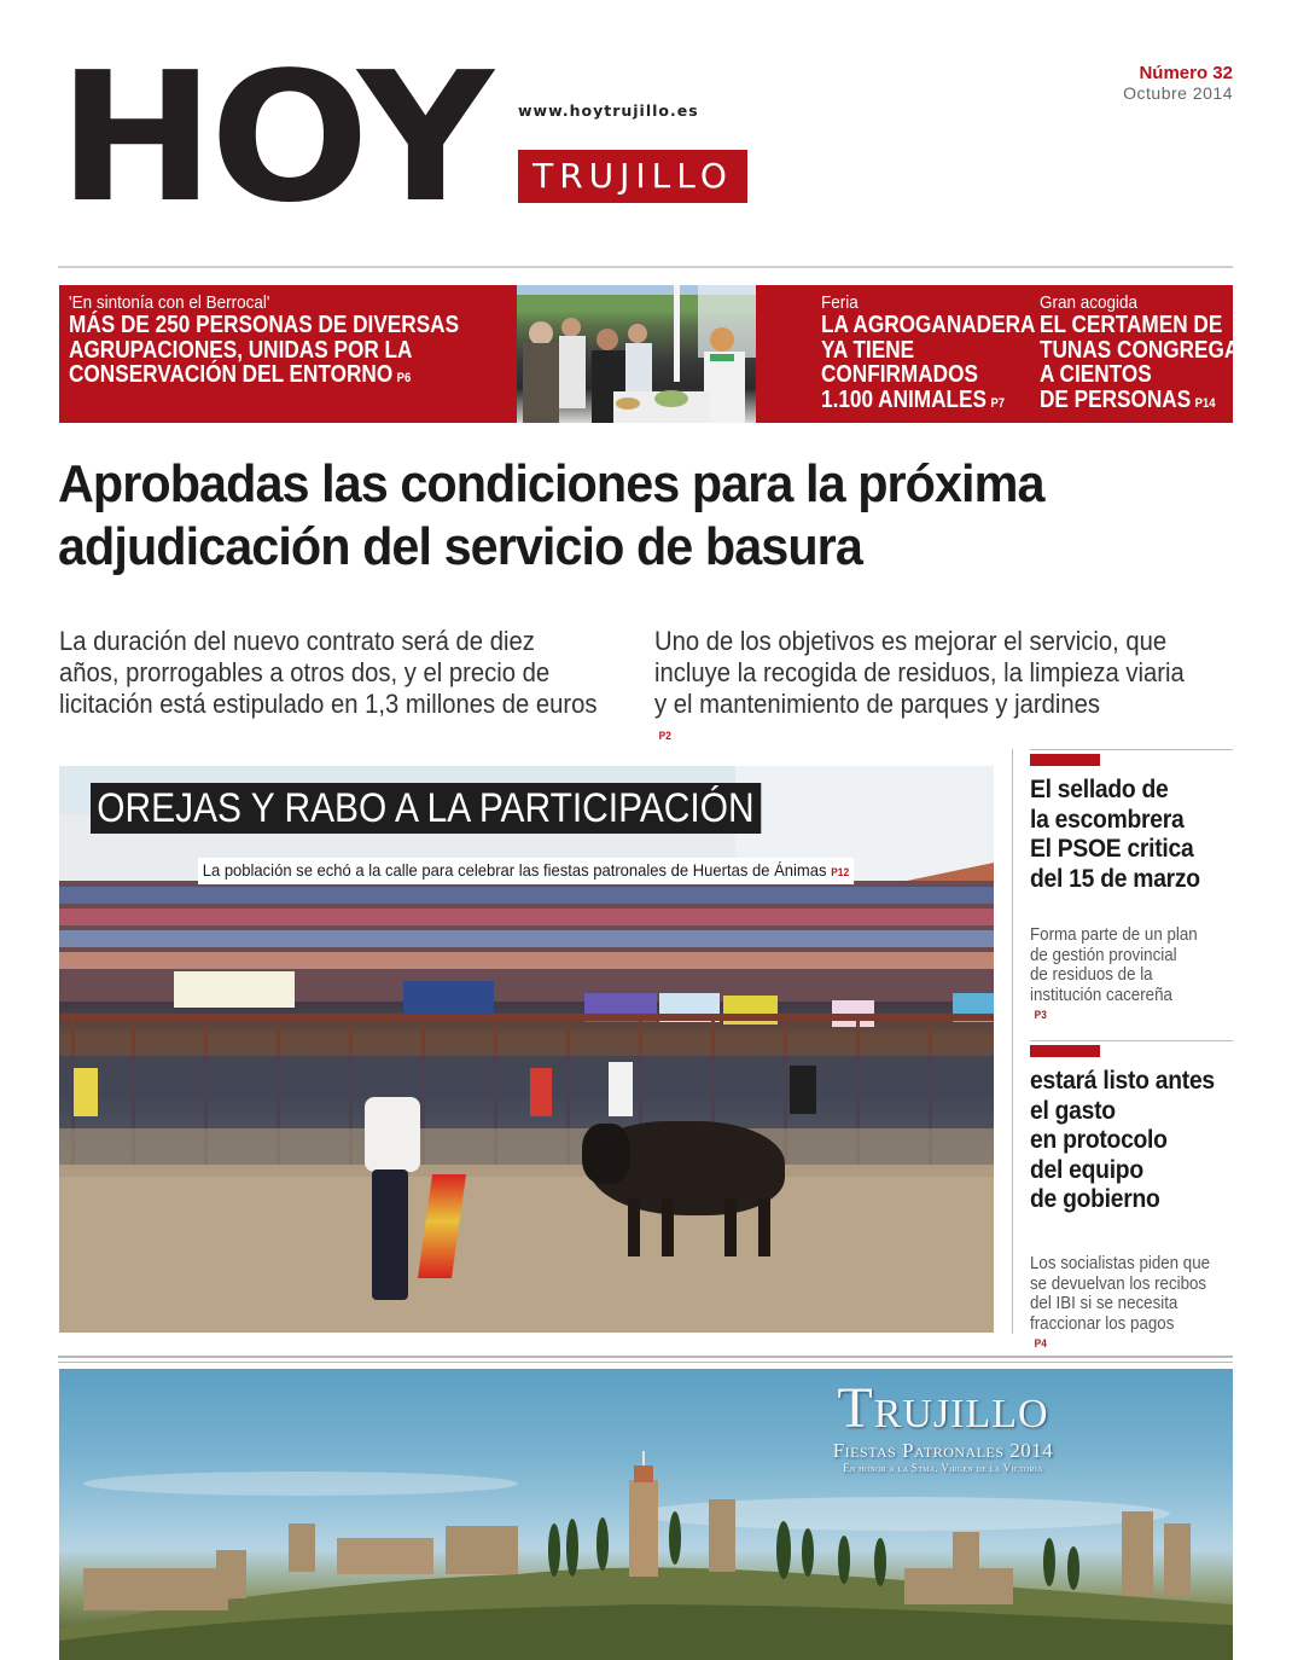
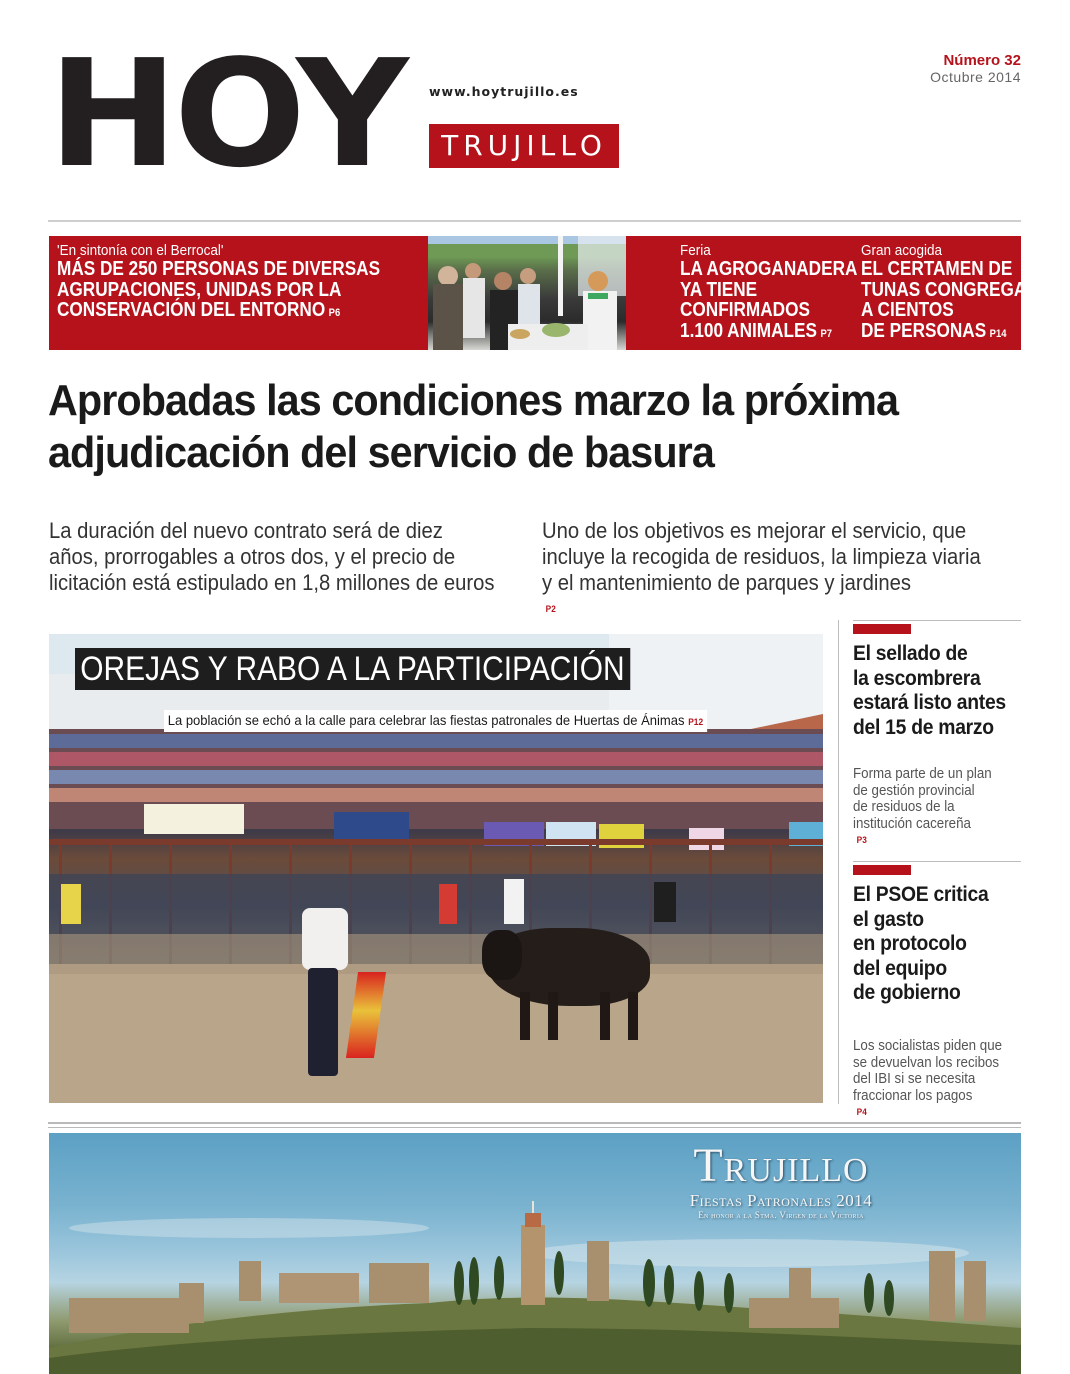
  HOY
  www.hoytrujillo.es
  TRUJILLO
  Número 32
  Octubre 2014
  'En sintonía con el Berrocal'
  MÁS DE 250 PERSONAS DE DIVERSAS
  AGRUPACIONES, UNIDAS POR LA
  CONSERVACIÓN DEL ENTORNO P6
  Feria
  LA AGROGANADERA
  YA TIENE
  CONFIRMADOS
  1.100 ANIMALES P7
  Gran acogida
  EL CERTAMEN DE
  TUNAS CONGREGA
  A CIENTOS
  DE PERSONAS P14
- Aprobadas las condiciones para la próxima
+ Aprobadas las condiciones marzo la próxima
  adjudicación del servicio de basura
  La duración del nuevo contrato será de diez
  años, prorrogables a otros dos, y el precio de
- licitación está estipulado en 1,3 millones de euros
+ licitación está estipulado en 1,8 millones de euros
  Uno de los objetivos es mejorar el servicio, que
  incluye la recogida de residuos, la limpieza viaria
  y el mantenimiento de parques y jardines
  P2
  OREJAS Y RABO A LA PARTICIPACIÓN
  La población se echó a la calle para celebrar las fiestas patronales de Huertas de Ánimas P12
  El sellado de
  la escombrera
- El PSOE critica
+ estará listo antes
  del 15 de marzo
  Forma parte de un plan
  de gestión provincial
  de residuos de la
  institución cacereña
  P3
- estará listo antes
+ El PSOE critica
  el gasto
  en protocolo
  del equipo
  de gobierno
  Los socialistas piden que
  se devuelvan los recibos
  del IBI si se necesita
  fraccionar los pagos
  P4
  Trujillo
  Fiestas Patronales 2014
  En honor a la Stma. Virgen de la Victoria
